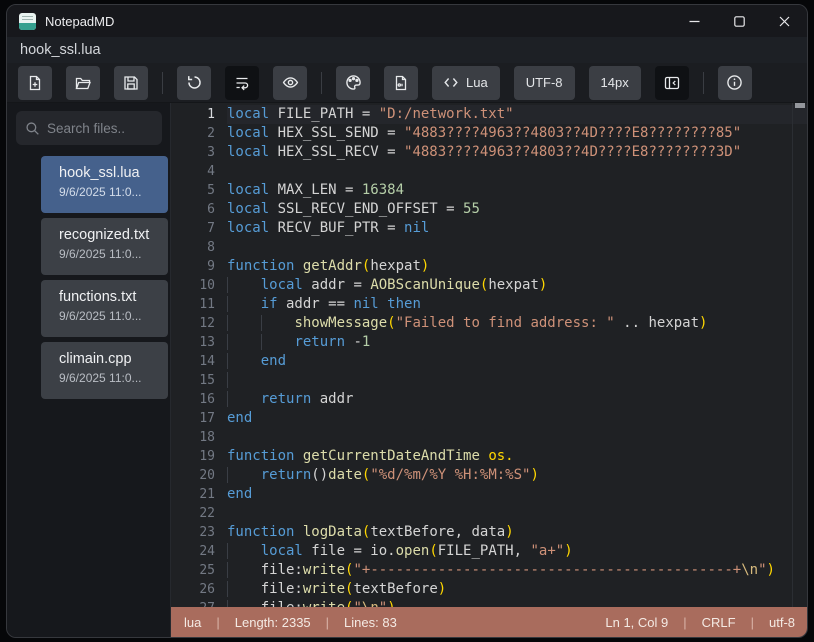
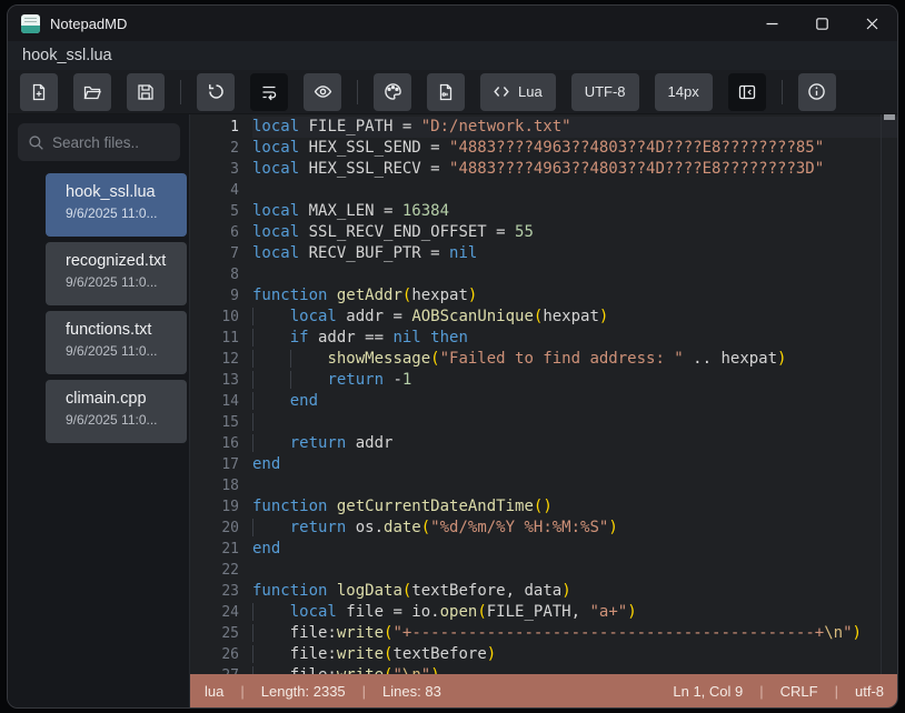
  NotepadMD
  hook_ssl.lua
  Lua
  UTF-8
  14px
  Search files..
  hook_ssl.lua
  9/6/2025 11:0...
  recognized.txt
  9/6/2025 11:0...
  functions.txt
  9/6/2025 11:0...
  climain.cpp
  9/6/2025 11:0...
  1
  local FILE_PATH = "D:/network.txt"
  2
  local HEX_SSL_SEND = "4883????4963??4803??4D????E8????????85"
  3
  local HEX_SSL_RECV = "4883????4963??4803??4D????E8????????3D"
  4
  5
  local MAX_LEN = 16384
  6
  local SSL_RECV_END_OFFSET = 55
  7
  local RECV_BUF_PTR = nil
  8
  9
  function getAddr(hexpat)
  10
  local addr = AOBScanUnique(hexpat)
  11
  if addr == nil then
  12
  showMessage("Failed to find address: " .. hexpat)
  13
  return -1
  14
  end
  15
  16
  return addr
  17
  end
  18
  19
- function getCurrentDateAndTime os.
+ function getCurrentDateAndTime()
  20
- return()date("%d/%m/%Y %H:%M:%S")
+ return os.date("%d/%m/%Y %H:%M:%S")
  21
  end
  22
  23
  function logData(textBefore, data)
  24
  local file = io.open(FILE_PATH, "a+")
  25
  file:write("+-------------------------------------------+\n")
  26
  file:write(textBefore)
  lua
  |
  Length: 2335
  |
  Lines: 83
  Ln 1, Col 9
  |
  CRLF
  |
  utf-8
